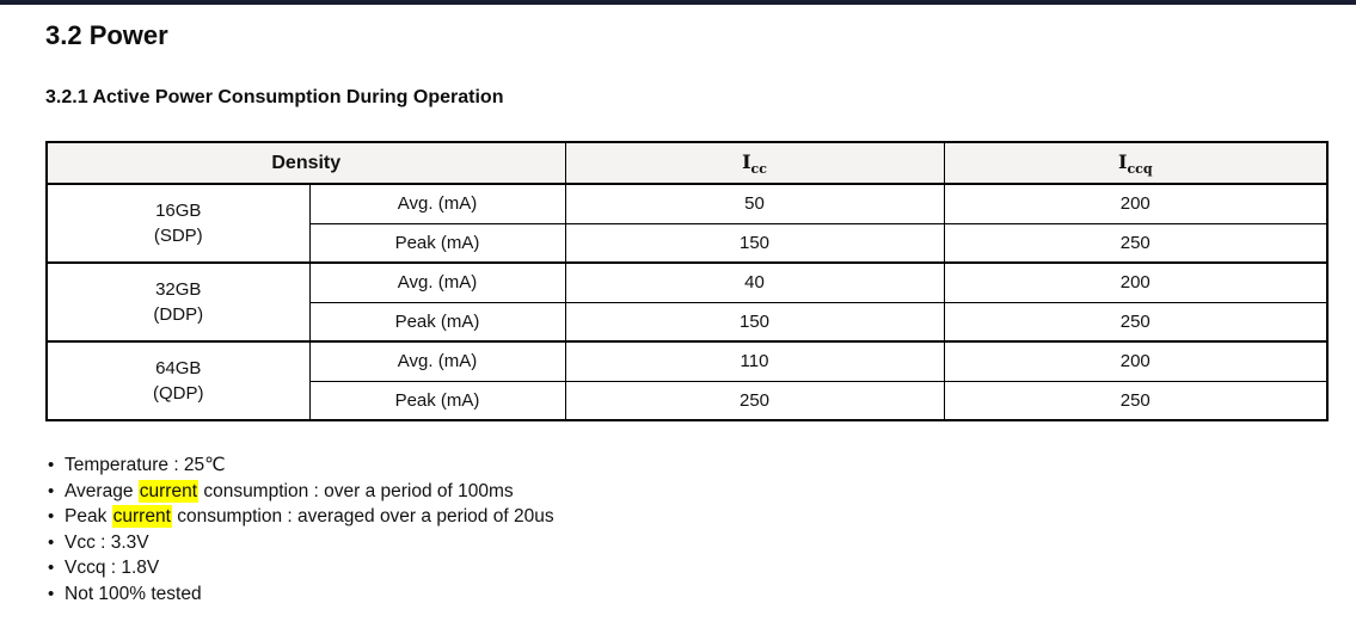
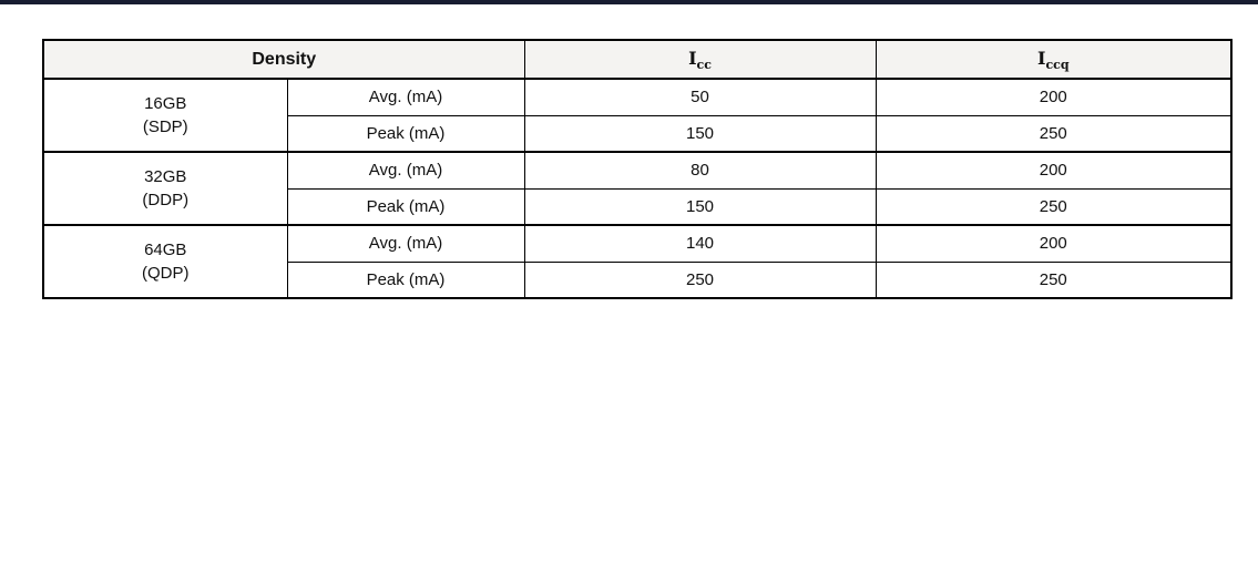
- 3.2 Power
- 3.2.1 Active Power Consumption During Operation
  Density	Icc	Iccq
  16GB (SDP)	Avg. (mA)	50	200
  Peak (mA)	150	250
- 32GB (DDP)	Avg. (mA)	40	200
+ 32GB (DDP)	Avg. (mA)	80	200
  Peak (mA)	150	250
- 64GB (QDP)	Avg. (mA)	110	200
+ 64GB (QDP)	Avg. (mA)	140	200
  Peak (mA)	250	250
- • Temperature : 25℃
- • Average current consumption : over a period of 100ms
- • Peak current consumption : averaged over a period of 20us
- • Vcc : 3.3V
- • Vccq : 1.8V
- • Not 100% tested
